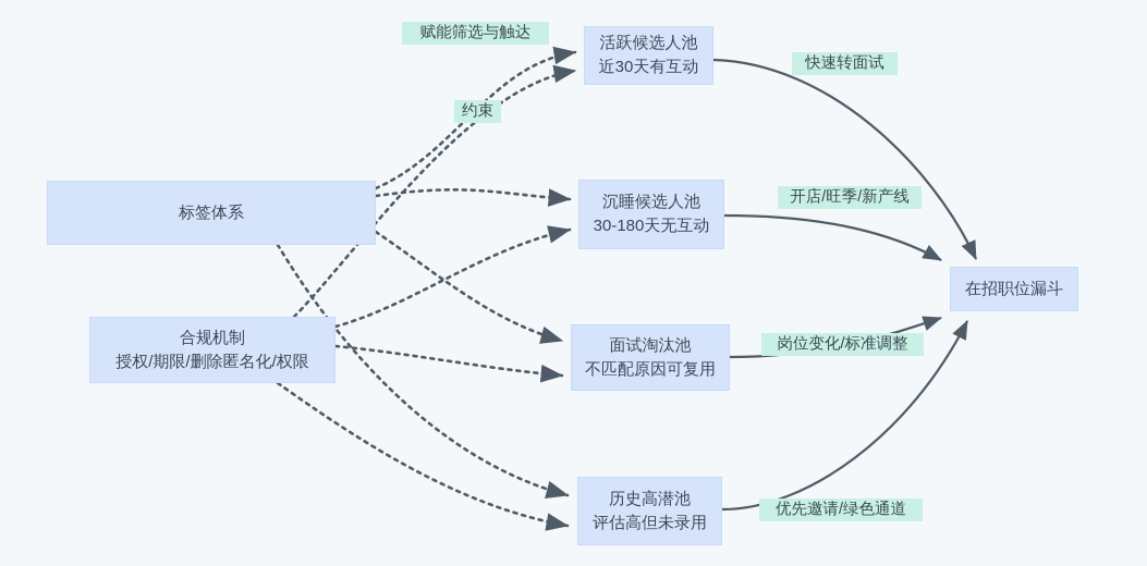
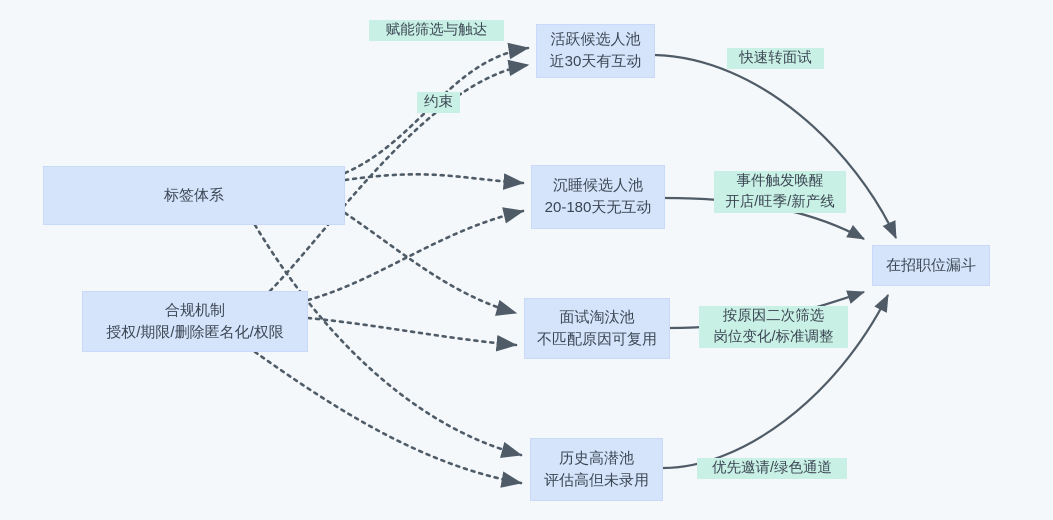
  标签体系
  合规机制
  授权/期限/删除匿名化/权限
  活跃候选人池
  近30天有互动
  沉睡候选人池
- 30-180天无互动
+ 20-180天无互动
  面试淘汰池
  不匹配原因可复用
  历史高潜池
  评估高但未录用
  在招职位漏斗
  赋能筛选与触达
  约束
  快速转面试
+ 事件触发唤醒
  开店/旺季/新产线
+ 按原因二次筛选
  岗位变化/标准调整
  优先邀请/绿色通道
